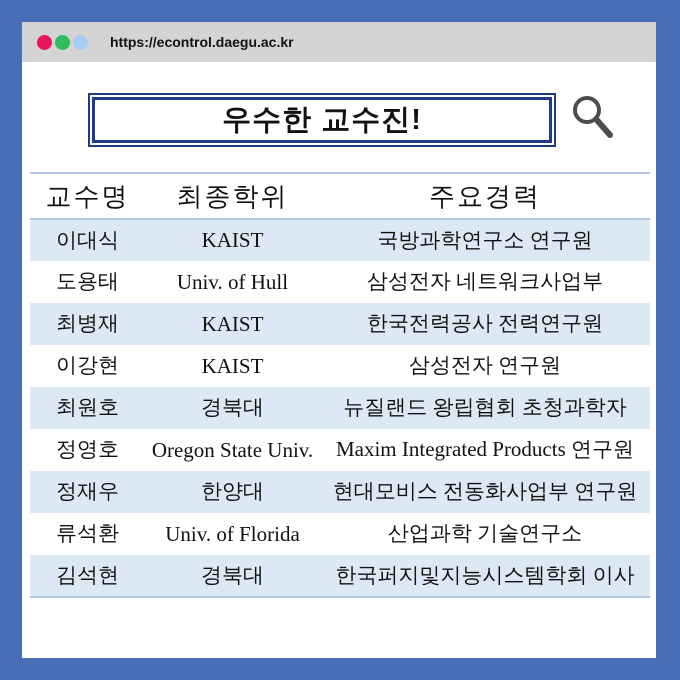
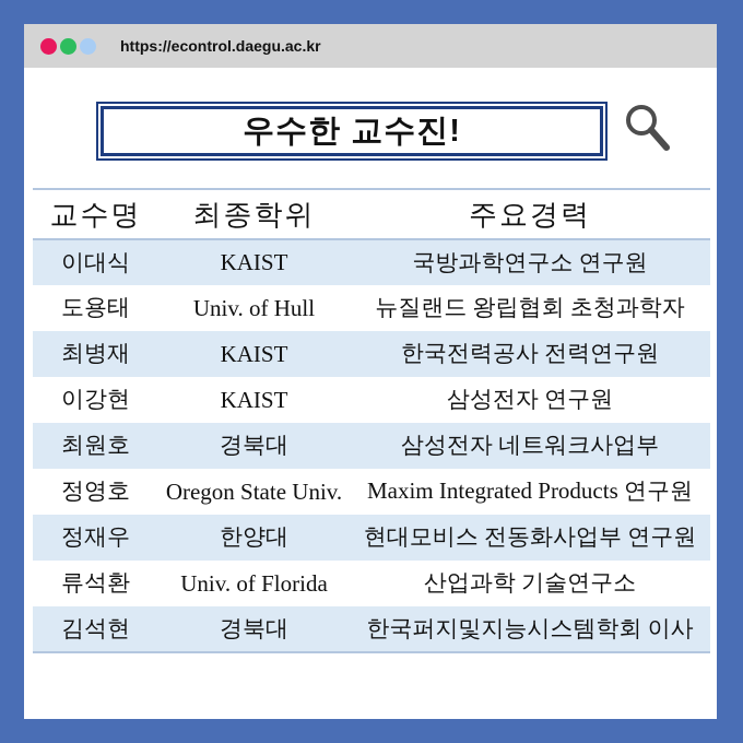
  https://econtrol.daegu.ac.kr
  우수한 교수진!
  교수명	최종학위	주요경력
  이대식	KAIST	국방과학연구소 연구원
- 도용태	Univ. of Hull	삼성전자 네트워크사업부
+ 도용태	Univ. of Hull	뉴질랜드 왕립협회 초청과학자
  최병재	KAIST	한국전력공사 전력연구원
  이강현	KAIST	삼성전자 연구원
- 최원호	경북대	뉴질랜드 왕립협회 초청과학자
+ 최원호	경북대	삼성전자 네트워크사업부
  정영호	Oregon State Univ.	Maxim Integrated Products 연구원
  정재우	한양대	현대모비스 전동화사업부 연구원
  류석환	Univ. of Florida	산업과학 기술연구소
  김석현	경북대	한국퍼지및지능시스템학회 이사
